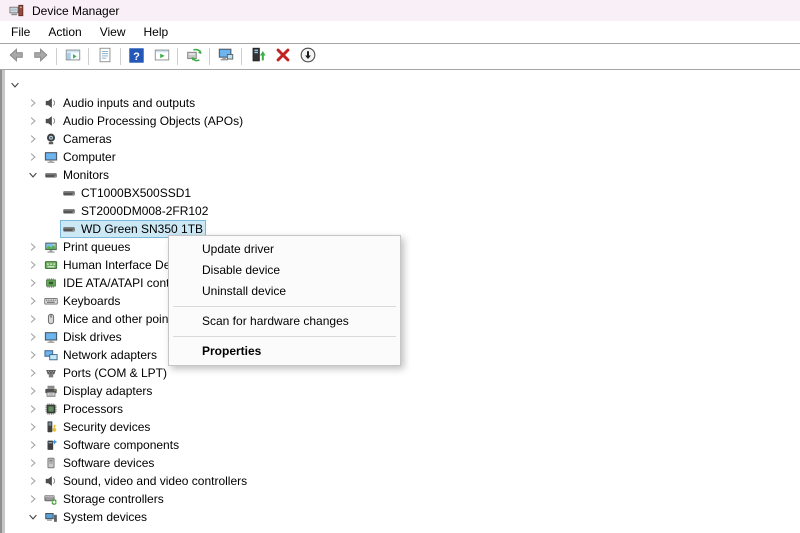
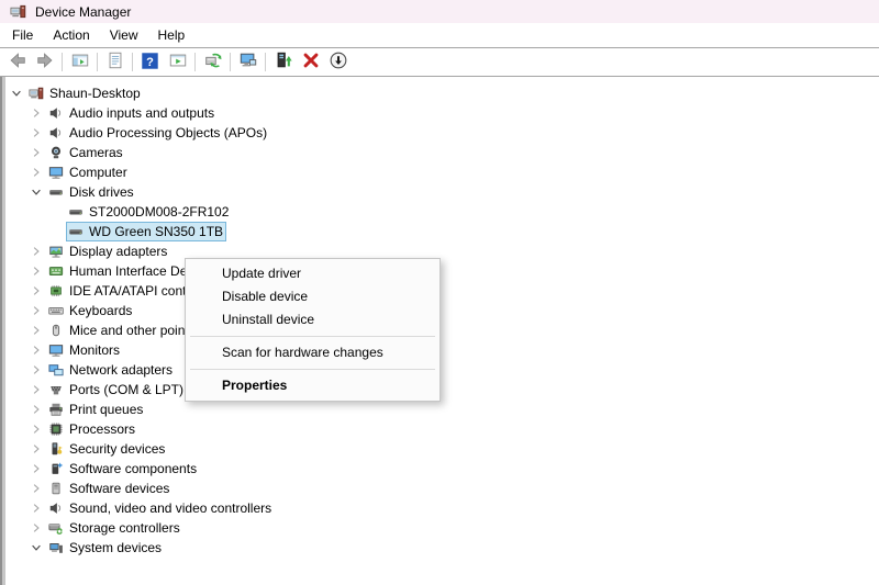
  Device Manager
  File
  Action
  View
  Help
  ?
+ Shaun-Desktop
  Audio inputs and outputs
  Audio Processing Objects (APOs)
  Cameras
  Computer
- Monitors
+ Disk drives
- CT1000BX500SSD1
  ST2000DM008-2FR102
  WD Green SN350 1TB
- Print queues
+ Display adapters
  Human Interface D
  Keyboards
- Disk drives
+ Monitors
  Network adapters
  Ports (COM & LPT)
- Display adapters
+ Print queues
  Processors
  Security devices
  Software components
  Software devices
  Sound, video and video controllers
  Storage controllers
  System devices
  Update driver
  Disable device
  Uninstall device
  Scan for hardware changes
  Properties
